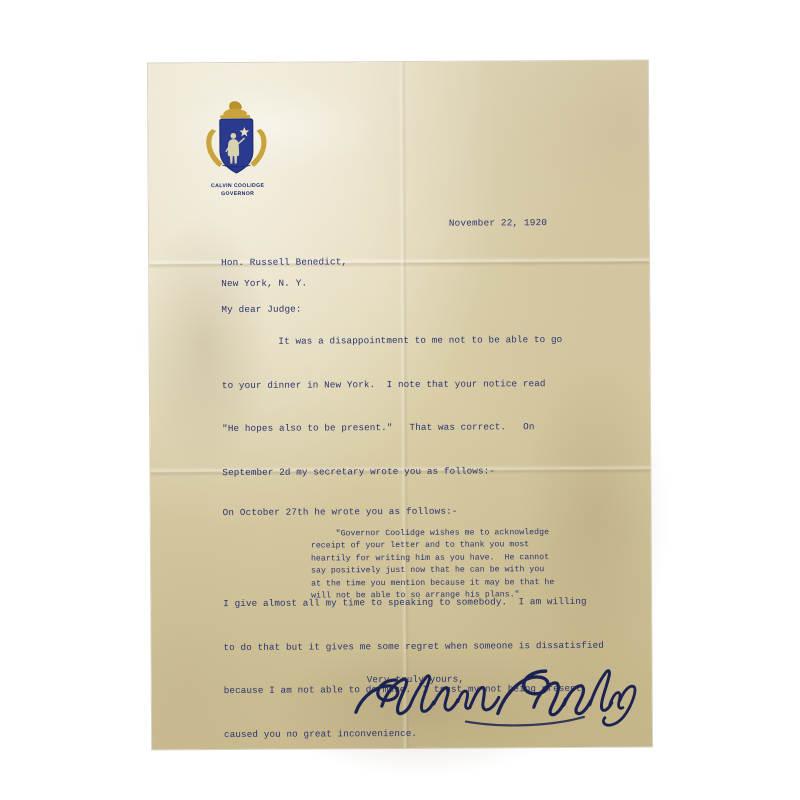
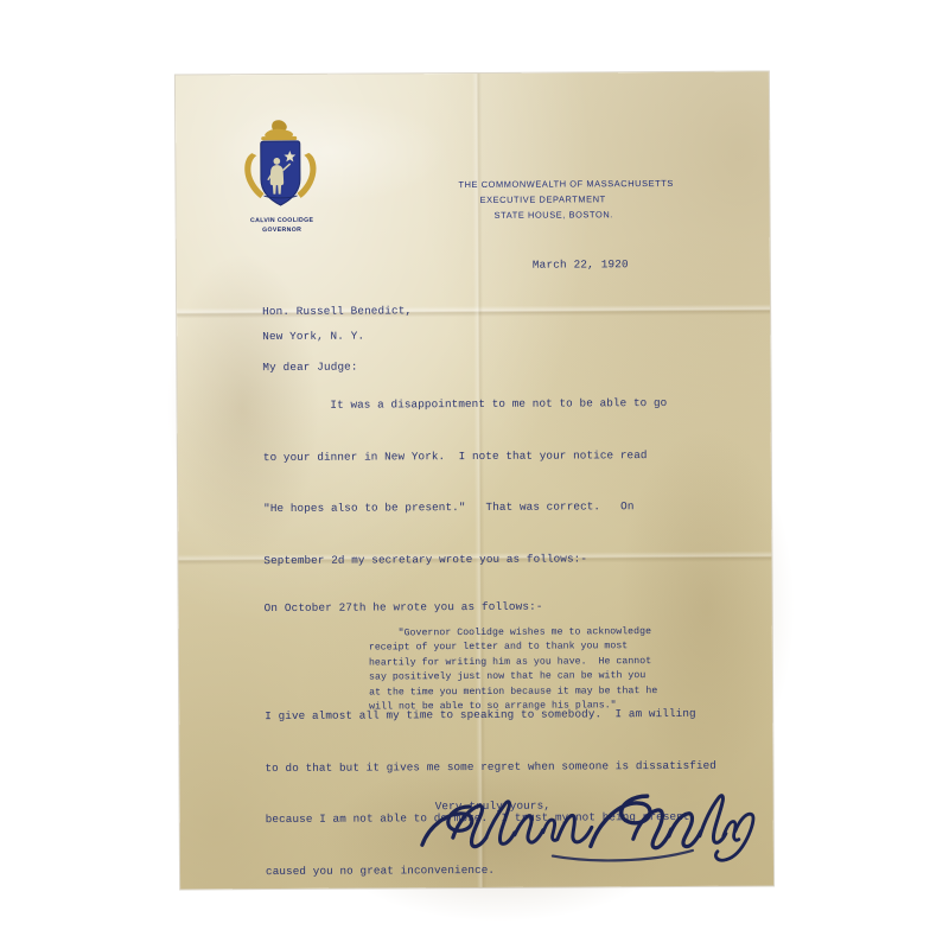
+ THE COMMONWEALTH OF MASSACHUSETTS
+ EXECUTIVE DEPARTMENT
+ STATE HOUSE, BOSTON.
- November 22, 1920
+ March 22, 1920
  Hon. Russell Benedict,
  New York, N. Y.
  My dear Judge:
  It was a disappointment to me not to be able to go
  to your dinner in New York. I note that your notice read
  "He hopes also to be present." That was correct. On
  September 2d my secretary wrote you as follows:-
  On October 27th he wrote you as follows:-
  "Governor Coolidge wishes me to acknowledge
  receipt of your letter and to thank you most
  heartily for writing him as you have. He cannot
  say positively just now that he can be with you
  at the time you mention because it may be that he
  will not be able to so arrange his plans."
  I give almost all my time to speaking to somebody. I am willing
  to do that but it gives me some regret when someone is dissatisfied
  because I am not able to d m. tst my noteingreset
  caused you no great inconvenience.
  Very tuly yours,
